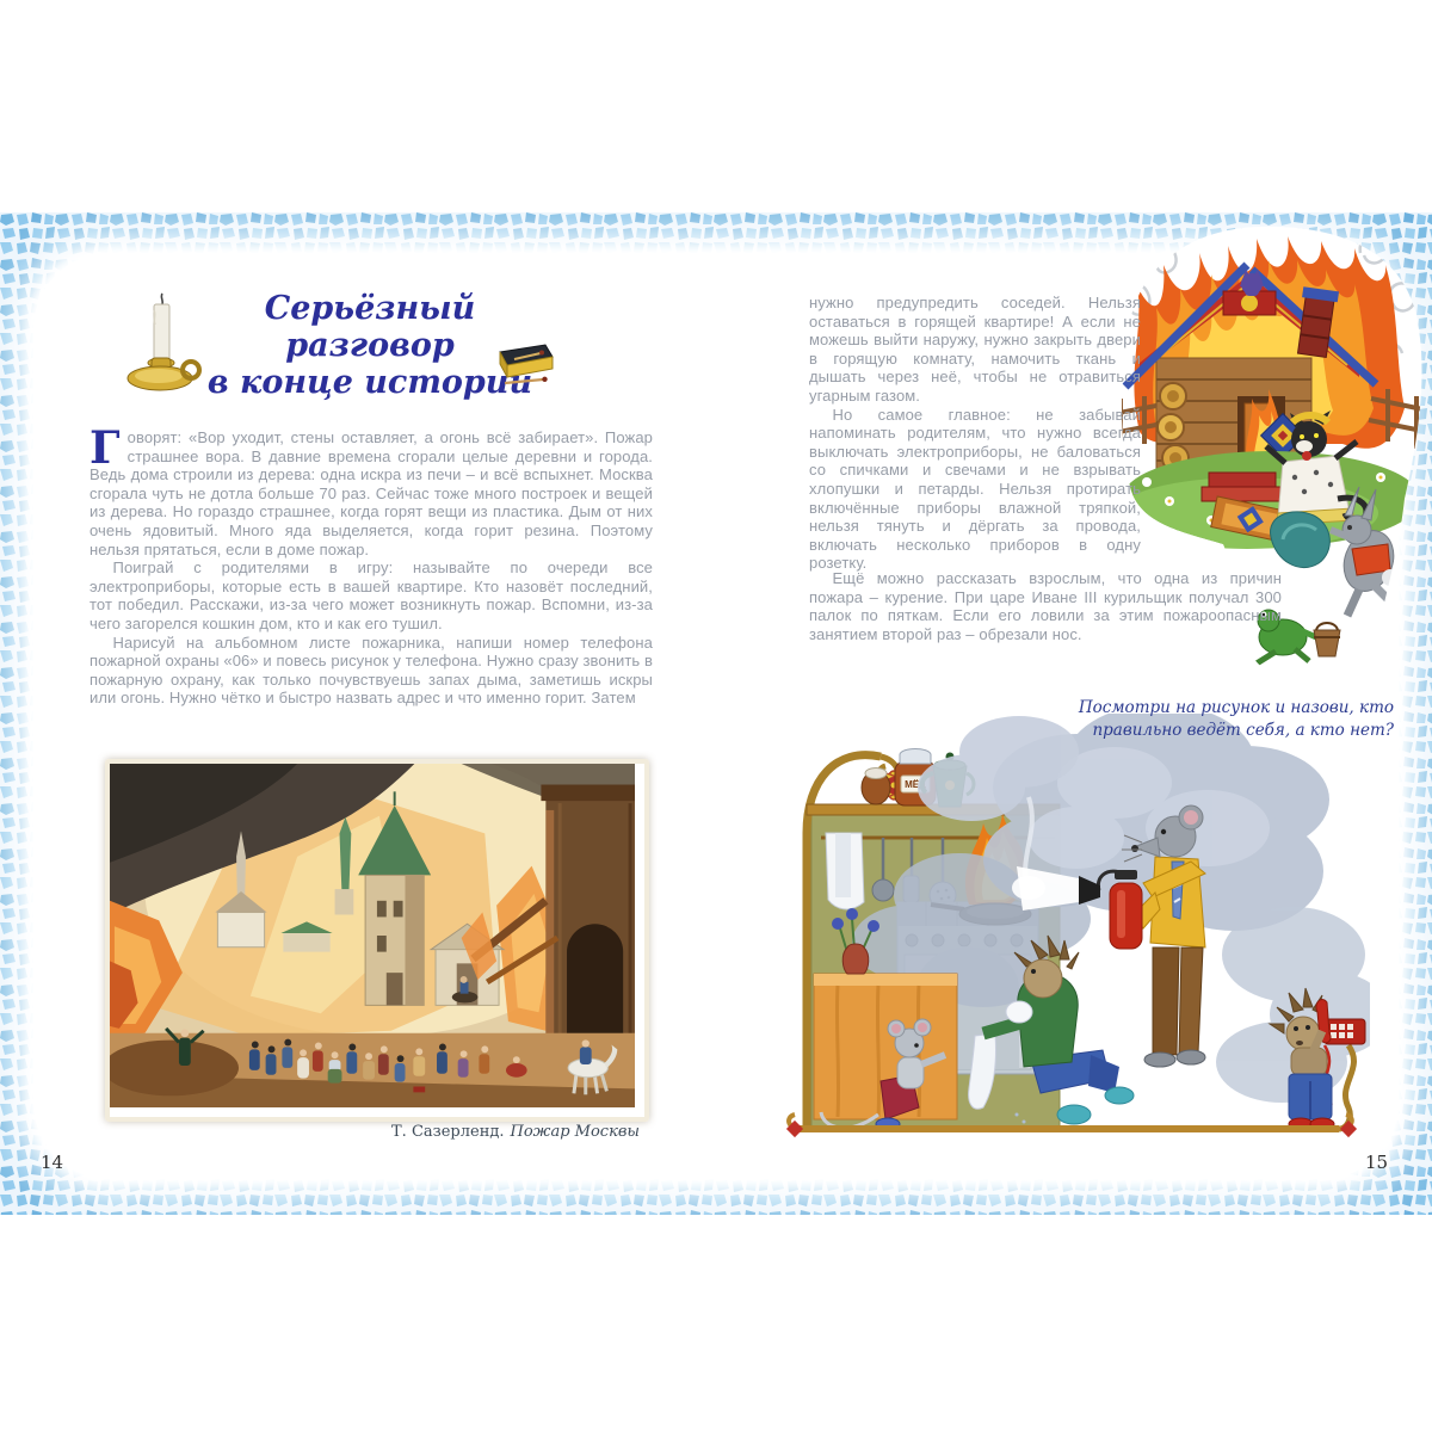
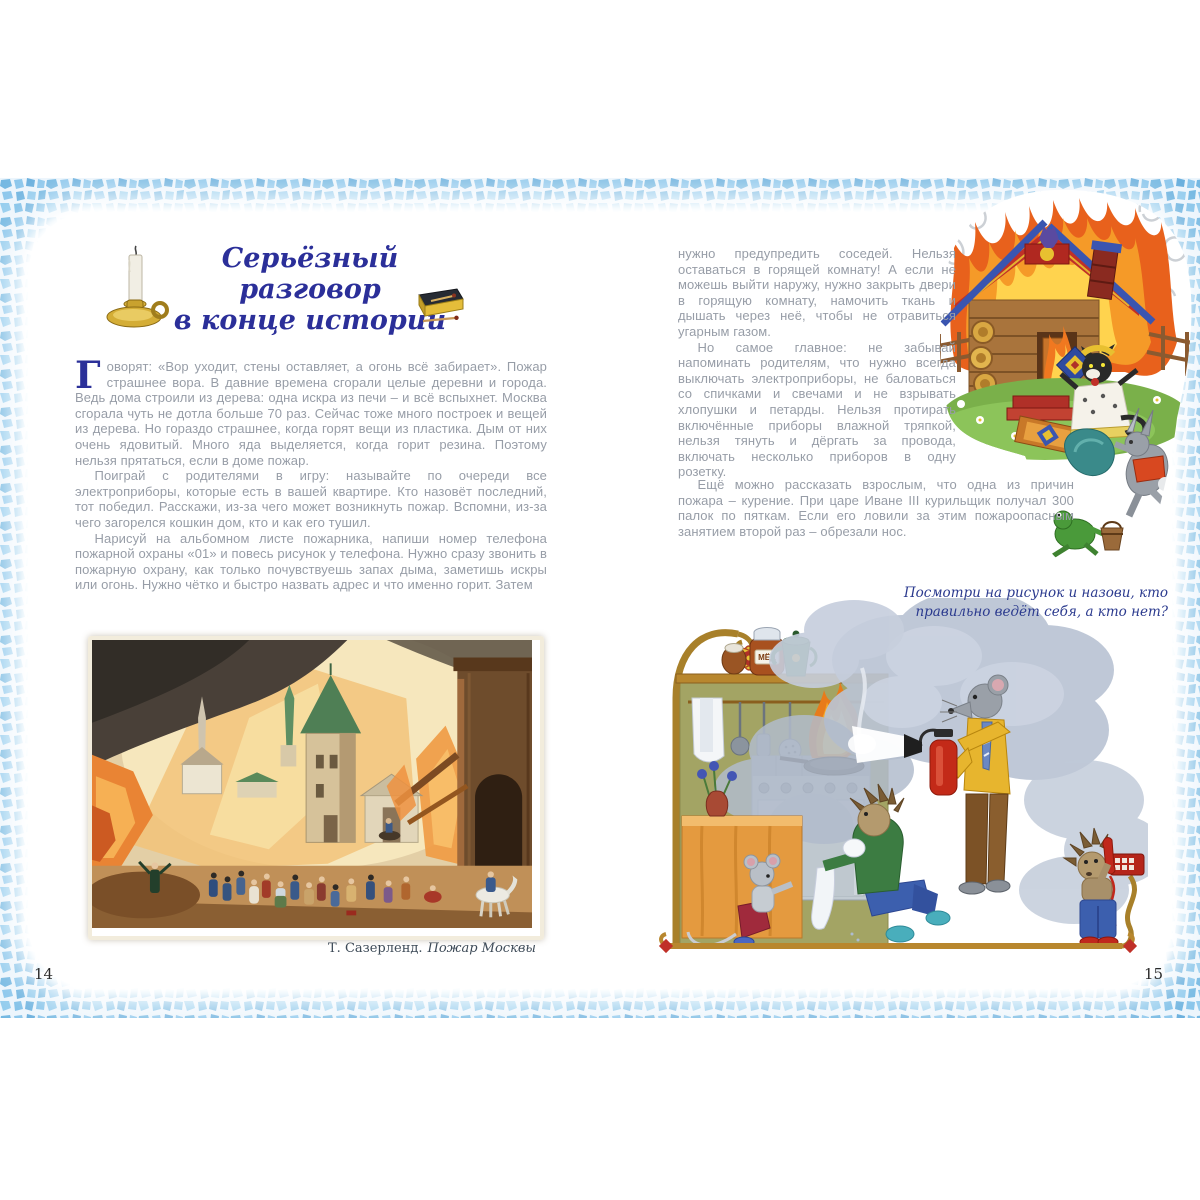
  Серьёзный разговор
  в конце истори
  Г
  оворят: «Вор уходит, стены оставляет, а огонь всё забирает». Пожар страшнее вора. В давние времена сгорали целые деревни и города. Ведь дома строили из дерева: одна искра из печи – и всё вспыхнет. Москва сгорала чуть не дотла больше 70 раз. Сейчас тоже много построек и вещей из дерева. Но гораздо страшнее, когда горят вещи из пластика. Дым от них очень ядовитый. Много яда выделяется, когда горит резина. Поэтому нельзя прятаться, если в доме пожар.
  Поиграй с родителями в игру: называйте по очереди все электроприборы, которые есть в вашей квартире. Кто назовёт последний, тот победил. Расскажи, из-за чего может возникнуть пожар. Вспомни, из-за чего загорелся кошкин дом, кто и как его тушил.
- Нарисуй на альбомном листе пожарника, напиши номер телефона пожарной охраны «06» и повесь рисунок у телефона. Нужно сразу звонить в пожарную охрану, как только почувствуешь запах дыма, заметишь искры или огонь. Нужно чётко и быстро назвать адрес и что именно горит. Затем
+ Нарисуй на альбомном листе пожарника, напиши номер телефона пожарной охраны «01» и повесь рисунок у телефона. Нужно сразу звонить в пожарную охрану, как только почувствуешь запах дыма, заметишь искры или огонь. Нужно чётко и быстро назвать адрес и что именно горит. Затем
  Т. Сазерленд. Пожар Москвы
  14
  15
- нужно предупредить соседей. Нельзя оставаться в горящей квартире! А если не можешь выйти наружу, нужно закрыть двери в горящую комнату, намочить ткань и дышать через неё, чтобы не отравиться угарным газом.
+ нужно предупредить соседей. Нельзя оставаться в горящей комнату! А если не можешь выйти наружу, нужно закрыть двери в горящую комнату, намочить ткань и дышать через неё, чтобы не отравиться угарным газом.
  Но самое главное: не забывай напоминать родителям, что нужно всегда выключать электроприборы, не баловаться со спичками и свечами и не взрывать хлопушки и петарды. Нельзя протирать включённые приборы влажной тряпкой, нельзя тянуть и дёргать за провода, включать несколько приборов в одну розетку.
  Ещё можно рассказать взрослым, что одна из причин пожара – курение. При царе Иване III курильщик получал 300 палок по пяткам. Если его ловили за этим пожароопасным занятием второй раз – обрезали нос.
  Посмотри на рисунок и назови, кто
  правильно ведёт себя, а кто нет?
